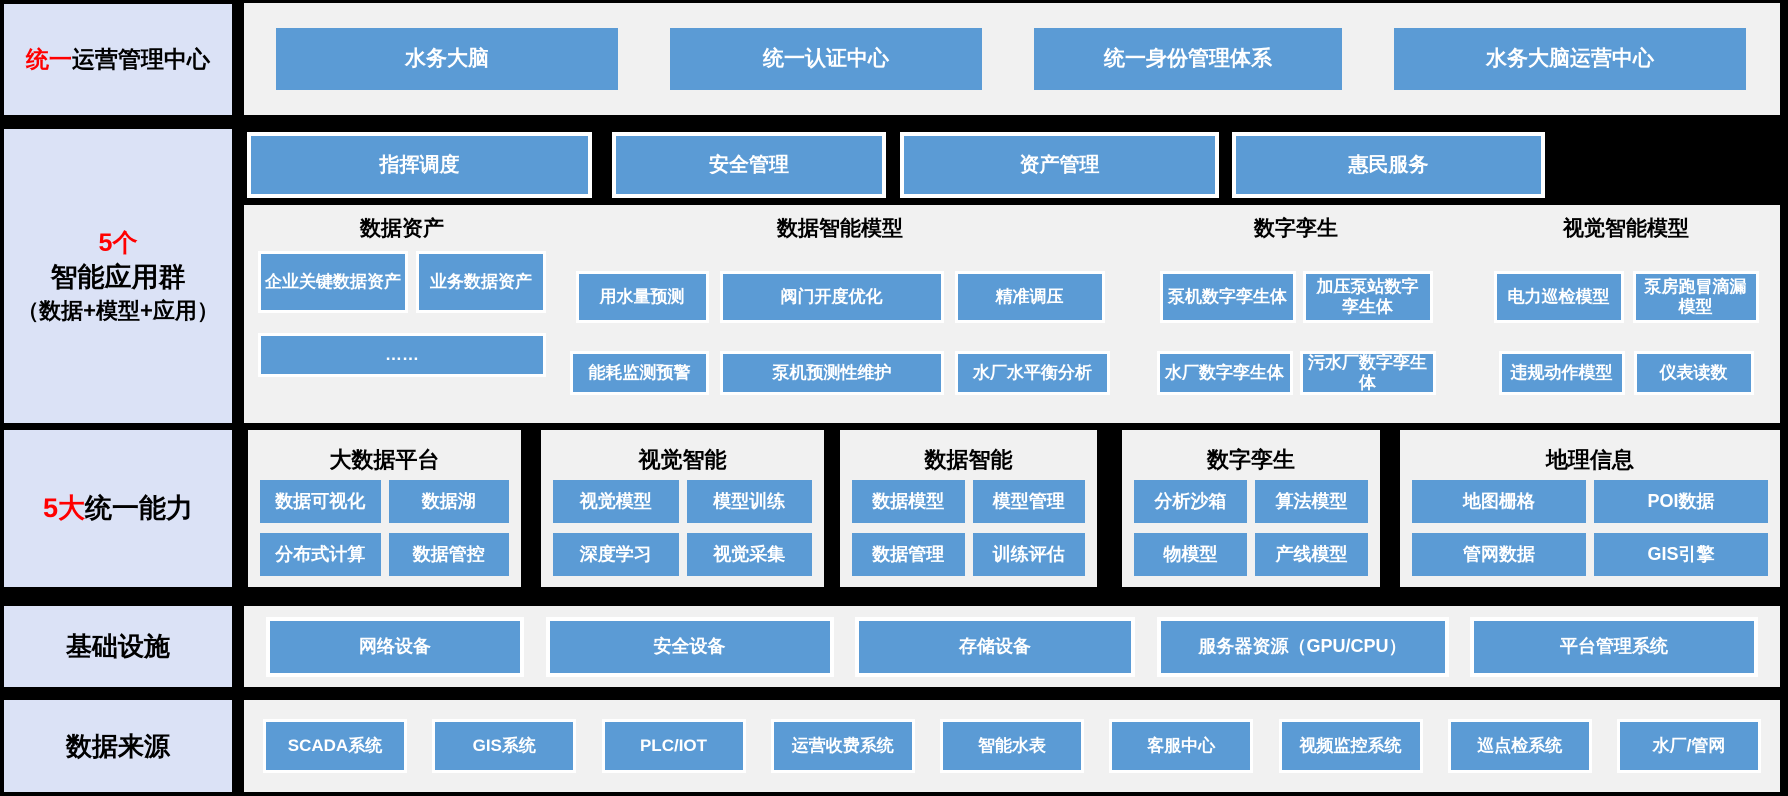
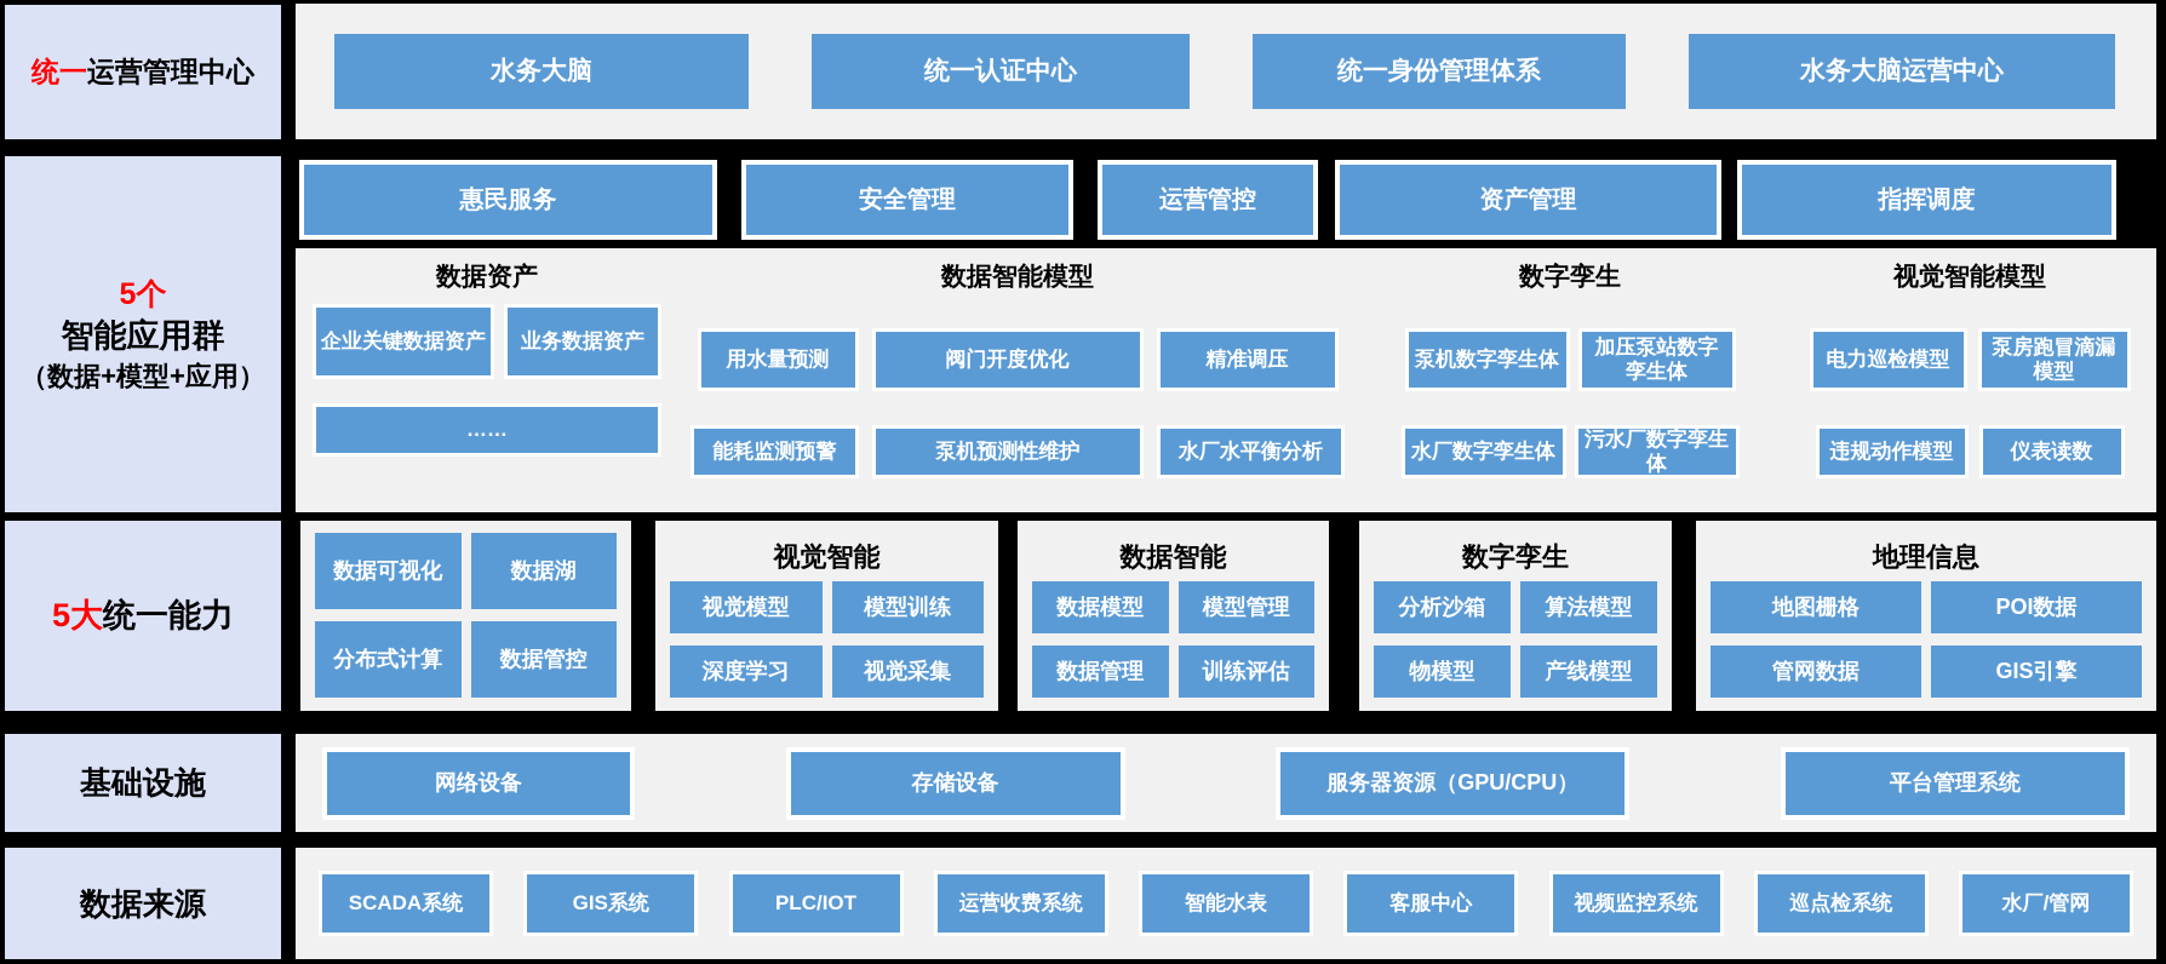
  统一运营管理中心
  5个
  智能应用群
  （数据+模型+应用）
  5大统一能力
  基础设施
  数据来源
  水务大脑
  统一认证中心
  统一身份管理体系
  水务大脑运营中心
- 指挥调度
+ 惠民服务
  安全管理
+ 运营管控
  资产管理
- 惠民服务
+ 指挥调度
  数据资产
  企业关键数据资产
  业务数据资产
  ……
  数据智能模型
  用水量预测
  阀门开度优化
  精准调压
  能耗监测预警
  泵机预测性维护
  水厂水平衡分析
  数字孪生
  泵机数字孪生体
  加压泵站数字孪生体
  水厂数字孪生体
  污水厂数字孪生体
  视觉智能模型
  电力巡检模型
  泵房跑冒滴漏模型
  违规动作模型
  仪表读数
- 大数据平台
  数据可视化
  数据湖
  分布式计算
  数据管控
  视觉智能
  视觉模型
  模型训练
  深度学习
  视觉采集
  数据智能
  数据模型
  模型管理
  数据管理
  训练评估
  数字孪生
  分析沙箱
  算法模型
  物模型
  产线模型
  地理信息
  地图栅格
  POI数据
  管网数据
  GIS引擎
  网络设备
- 安全设备
  存储设备
  服务器资源（GPU/CPU）
  平台管理系统
  SCADA系统
  GIS系统
  PLC/IOT
  运营收费系统
  智能水表
  客服中心
  视频监控系统
  巡点检系统
  水厂/管网
